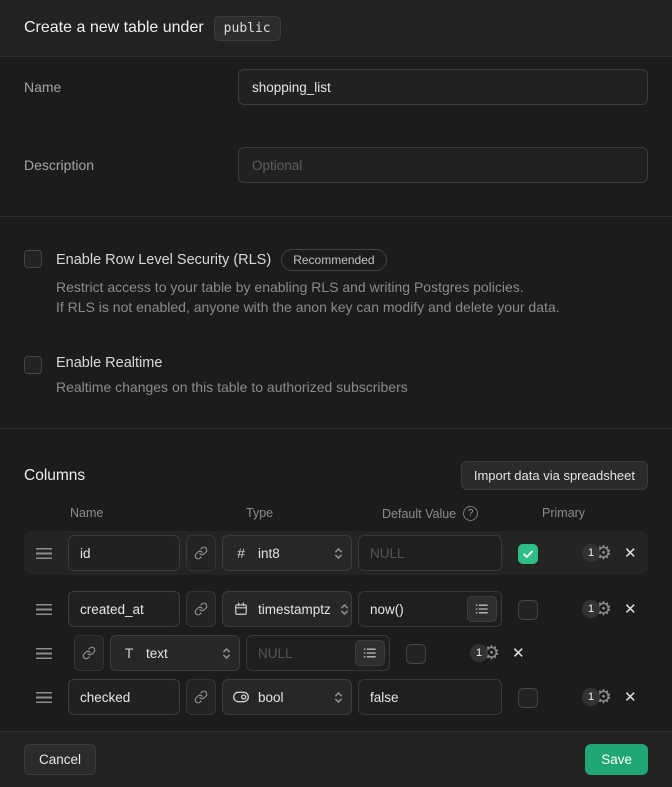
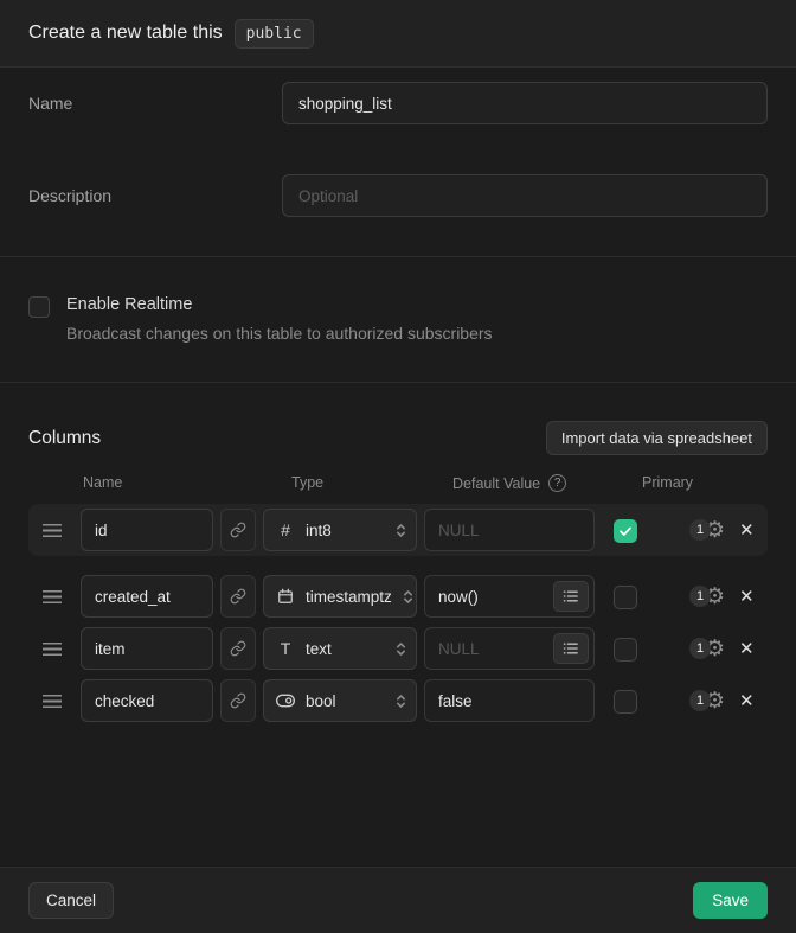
- Create a new table under
+ Create a new table this
  public
  Name
  shopping_list
  Description
  Optional
- Enable Row Level Security (RLS)
- Recommended
- Restrict access to your table by enabling RLS and writing Postgres policies.
- If RLS is not enabled, anyone with the anon key can modify and delete your data.
  Enable Realtime
- Realtime changes on this table to authorized subscribers
+ Broadcast changes on this table to authorized subscribers
  Columns
  Import data via spreadsheet
  Name
  Type
  Default Value
  ?
  Primary
  id
  #
  int8
  NULL
  1
  ⚙
  ✕
  created_at
  timestamptz
  now()
  1
  ⚙
  ✕
+ item
  T
  text
  NULL
  1
  ⚙
  ✕
  checked
  bool
  false
  1
  ⚙
  ✕
  Cancel
  Save
